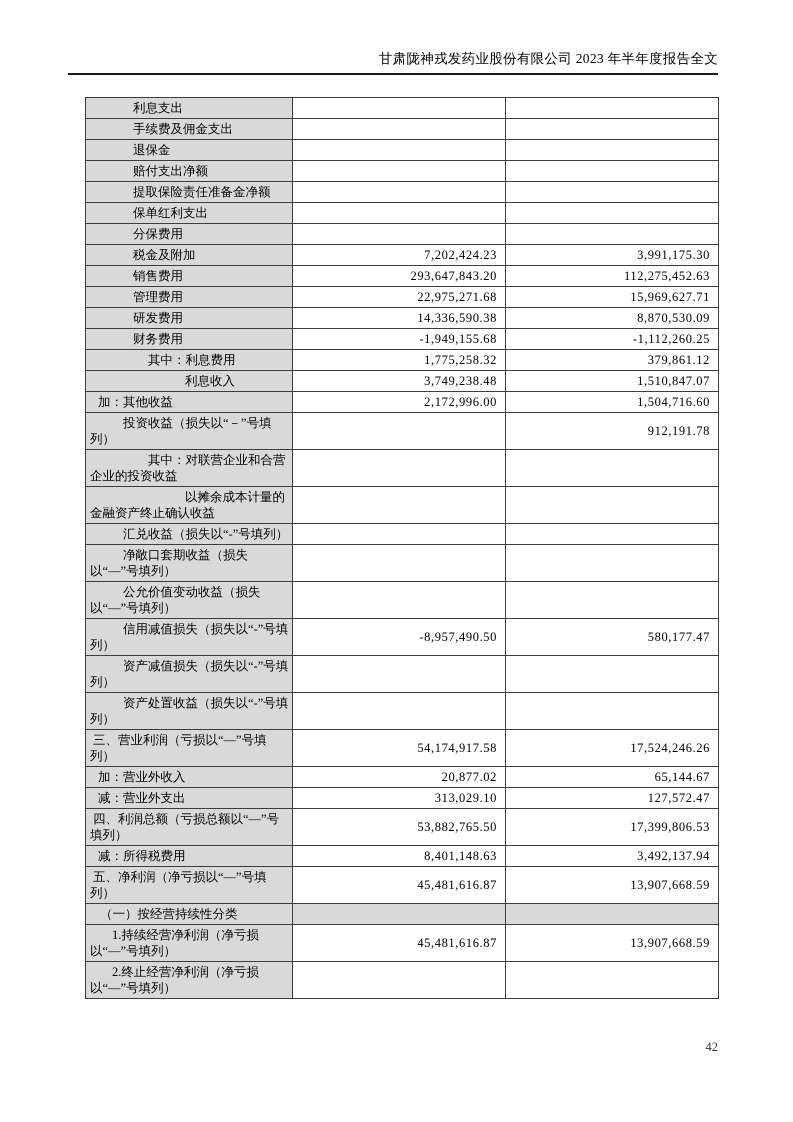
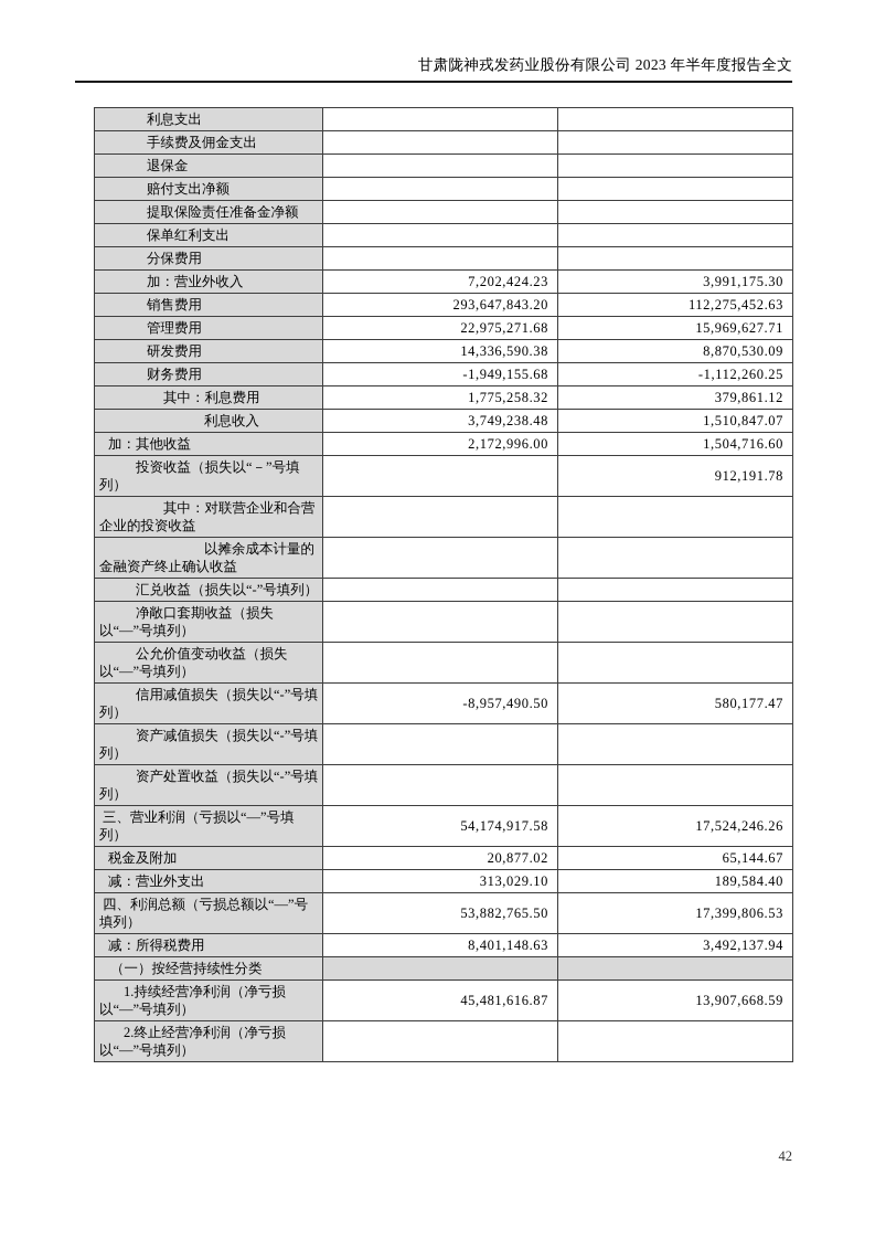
  甘肃陇神戎发药业股份有限公司 2023 年半年度报告全文
  利息支出
  手续费及佣金支出
  退保金
  赔付支出净额
  提取保险责任准备金净额
  保单红利支出
  分保费用
- 税金及附加	7,202,424.23	3,991,175.30
+ 加：营业外收入	7,202,424.23	3,991,175.30
  销售费用	293,647,843.20	112,275,452.63
  管理费用	22,975,271.68	15,969,627.71
  研发费用	14,336,590.38	8,870,530.09
  财务费用	-1,949,155.68	-1,112,260.25
  其中：利息费用	1,775,258.32	379,861.12
  利息收入	3,749,238.48	1,510,847.07
  加：其他收益	2,172,996.00	1,504,716.60
  投资收益（损失以“－”号填列）		912,191.78
  其中：对联营企业和合营企业的投资收益
  以摊余成本计量的金融资产终止确认收益
  汇兑收益（损失以“-”号填列）
  净敞口套期收益（损失以“—”号填列）
  公允价值变动收益（损失以“—”号填列）
  信用减值损失（损失以“-”号填列）	-8,957,490.50	580,177.47
  资产减值损失（损失以“-”号填列）
  资产处置收益（损失以“-”号填列）
  三、营业利润（亏损以“—”号填列）	54,174,917.58	17,524,246.26
- 加：营业外收入	20,877.02	65,144.67
+ 税金及附加	20,877.02	65,144.67
- 减：营业外支出	313,029.10	127,572.47
+ 减：营业外支出	313,029.10	189,584.40
  四、利润总额（亏损总额以“—”号填列）	53,882,765.50	17,399,806.53
  减：所得税费用	8,401,148.63	3,492,137.94
- 五、净利润（净亏损以“—”号填列）	45,481,616.87	13,907,668.59
  （一）按经营持续性分类
  1.持续经营净利润（净亏损以“—”号填列）	45,481,616.87	13,907,668.59
  2.终止经营净利润（净亏损以“—”号填列）
  42
